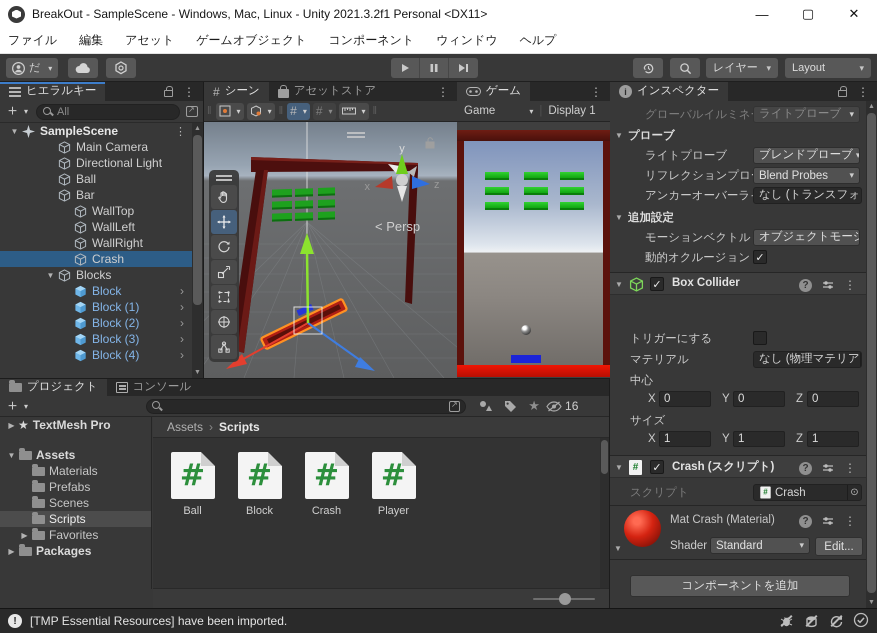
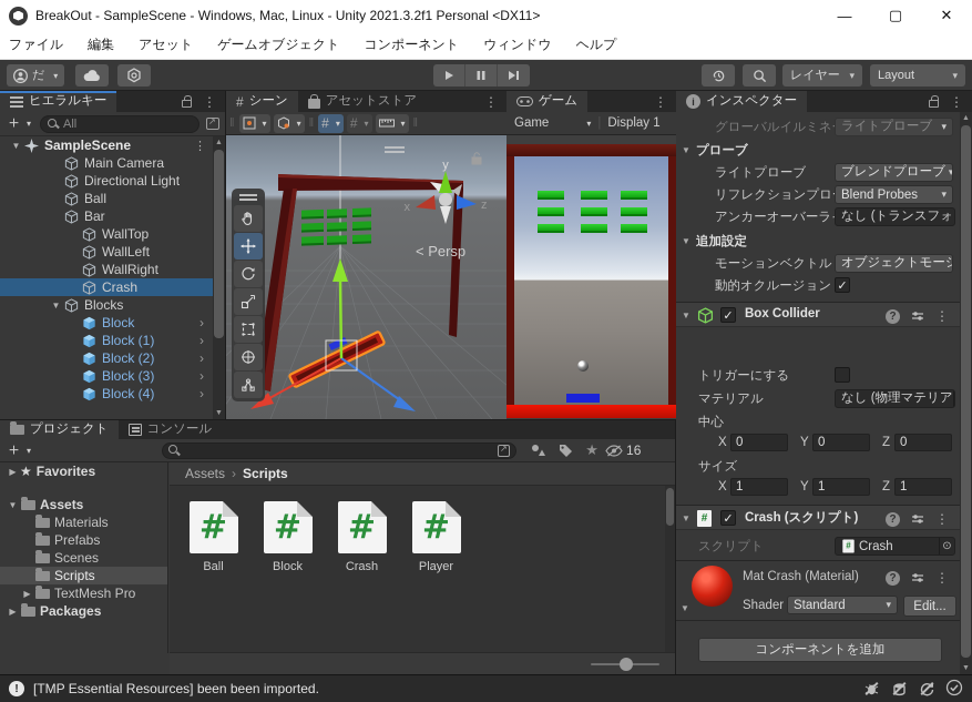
  BreakOut - SampleScene - Windows, Mac, Linux - Unity 2021.3.2f1 Personal <DX11>
  —
  ▢
  ✕
  ファイル
  編集
  アセット
  ゲームオブジェクト
  コンポーネント
  ウィンドウ
  ヘルプ
  だ
  ▾
  レイヤー
  Layout
  ヒエラルキー
  ＋
  ▾
  All
  SampleScene
  ⋮
  Main Camera
  Directional Light
  Ball
  Bar
  WallTop
  WallLeft
  WallRight
  Crash
  Blocks
  Block
  ›
  Block (1)
  ›
  Block (2)
  ›
  Block (3)
  ›
  Block (4)
  ›
  シーン
  アセットストア
  ‖
  ▾
  ▾
  ‖
  ▾
  ▾
  ▾
  ‖
  y
  x
  z
  < Persp
  ゲーム
  Game
  ▾
  Display 1
  インスペクター
  グローバルイルミネ
  ライトプローブ
  プローブ
  ライトプローブ
  ブレンドプローブ
  リフレクションプロ
  Blend Probes
  アンカーオーバーラ
  なし (トランスフォ
  追加設定
  モーションベクトル
  オブジェクトモーシ
  動的オクルージョン
  Box Collider
  トリガーにする
  マテリアル
  なし (物理マテリア
  中心
  X
  0
  Y
  0
  Z
  0
  サイズ
  X
  1
  Y
  1
  Z
  1
  Crash (スクリプト)
  スクリプト
  Crash
  Mat Crash (Material)
  Shader
  Standard
  Edit...
  コンポーネントを追加
  プロジェクト
  コンソール
  ＋
  ▾
  ★
  16
  ★
- TextMesh Pro
+ Favorites
  Assets
  Materials
  Prefabs
  Scenes
  Scripts
- Favorites
+ TextMesh Pro
  Packages
  Assets
  ›
  Scripts
  #
  Ball
  #
  Block
  #
  Crash
  #
  Player
- [TMP Essential Resources] have been imported.
+ [TMP Essential Resources] been been imported.
